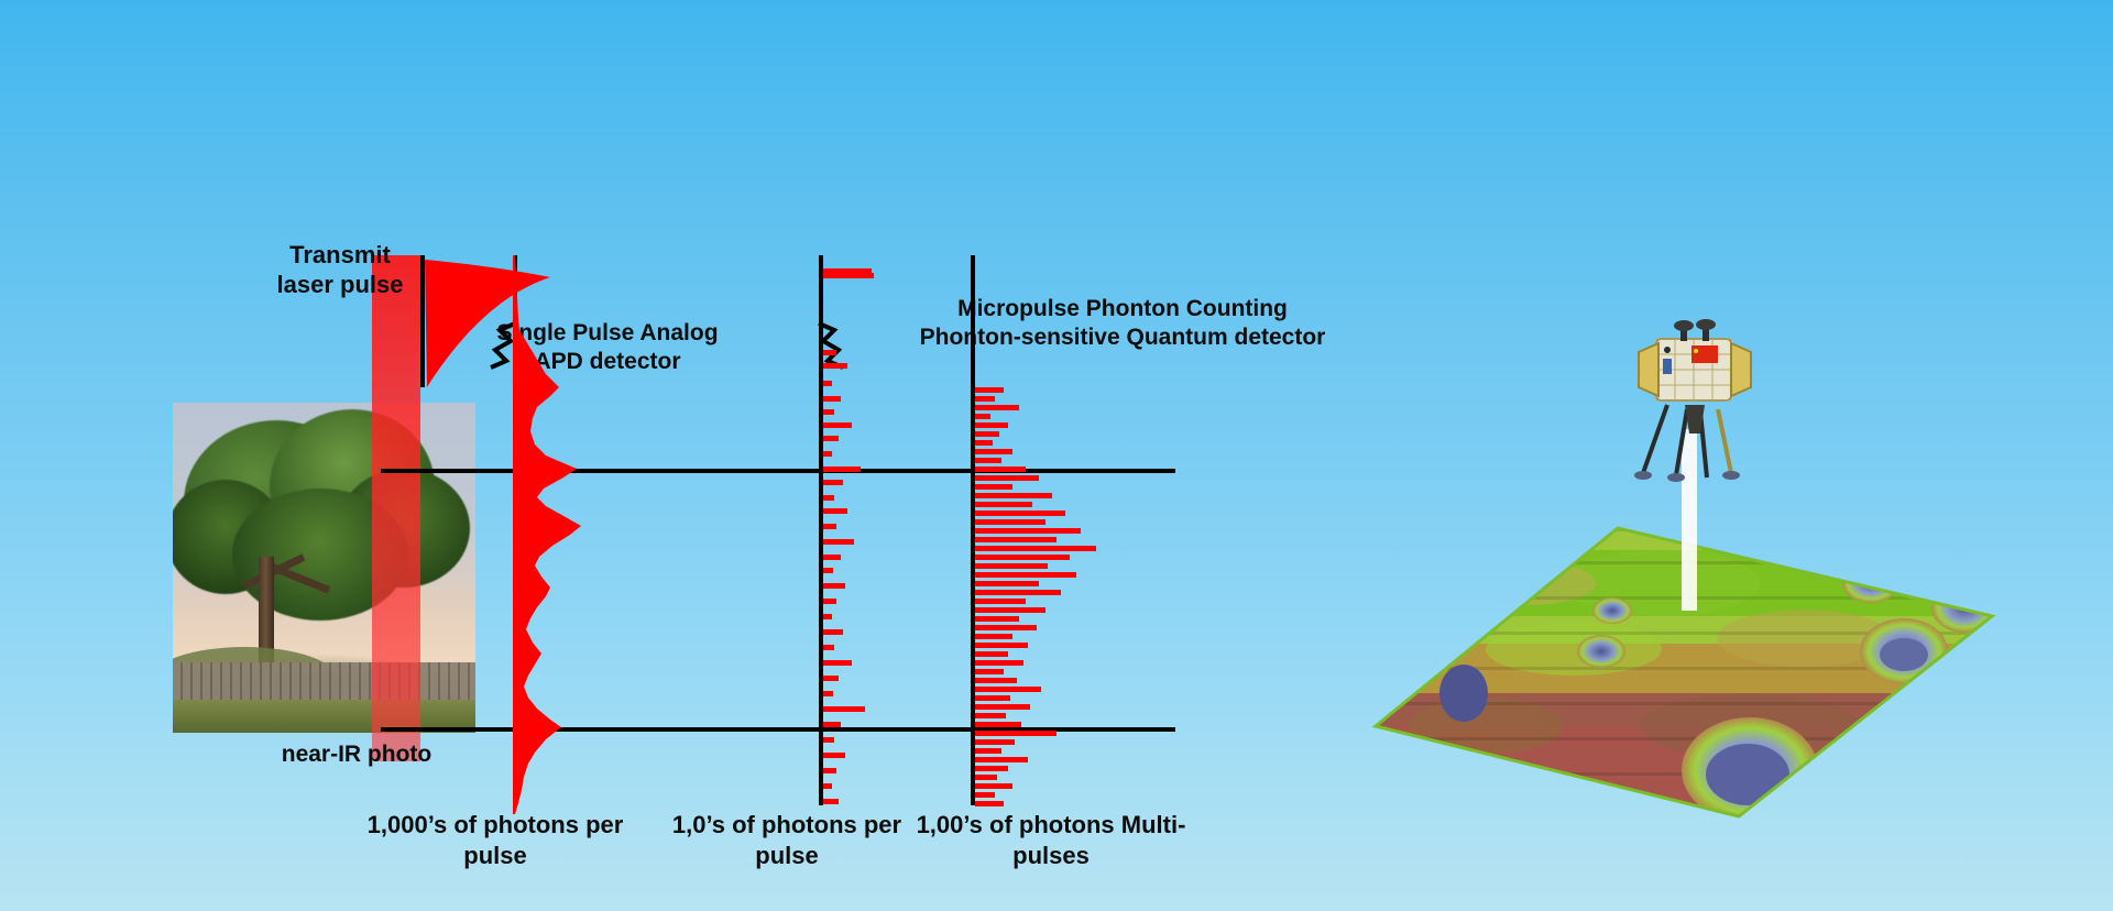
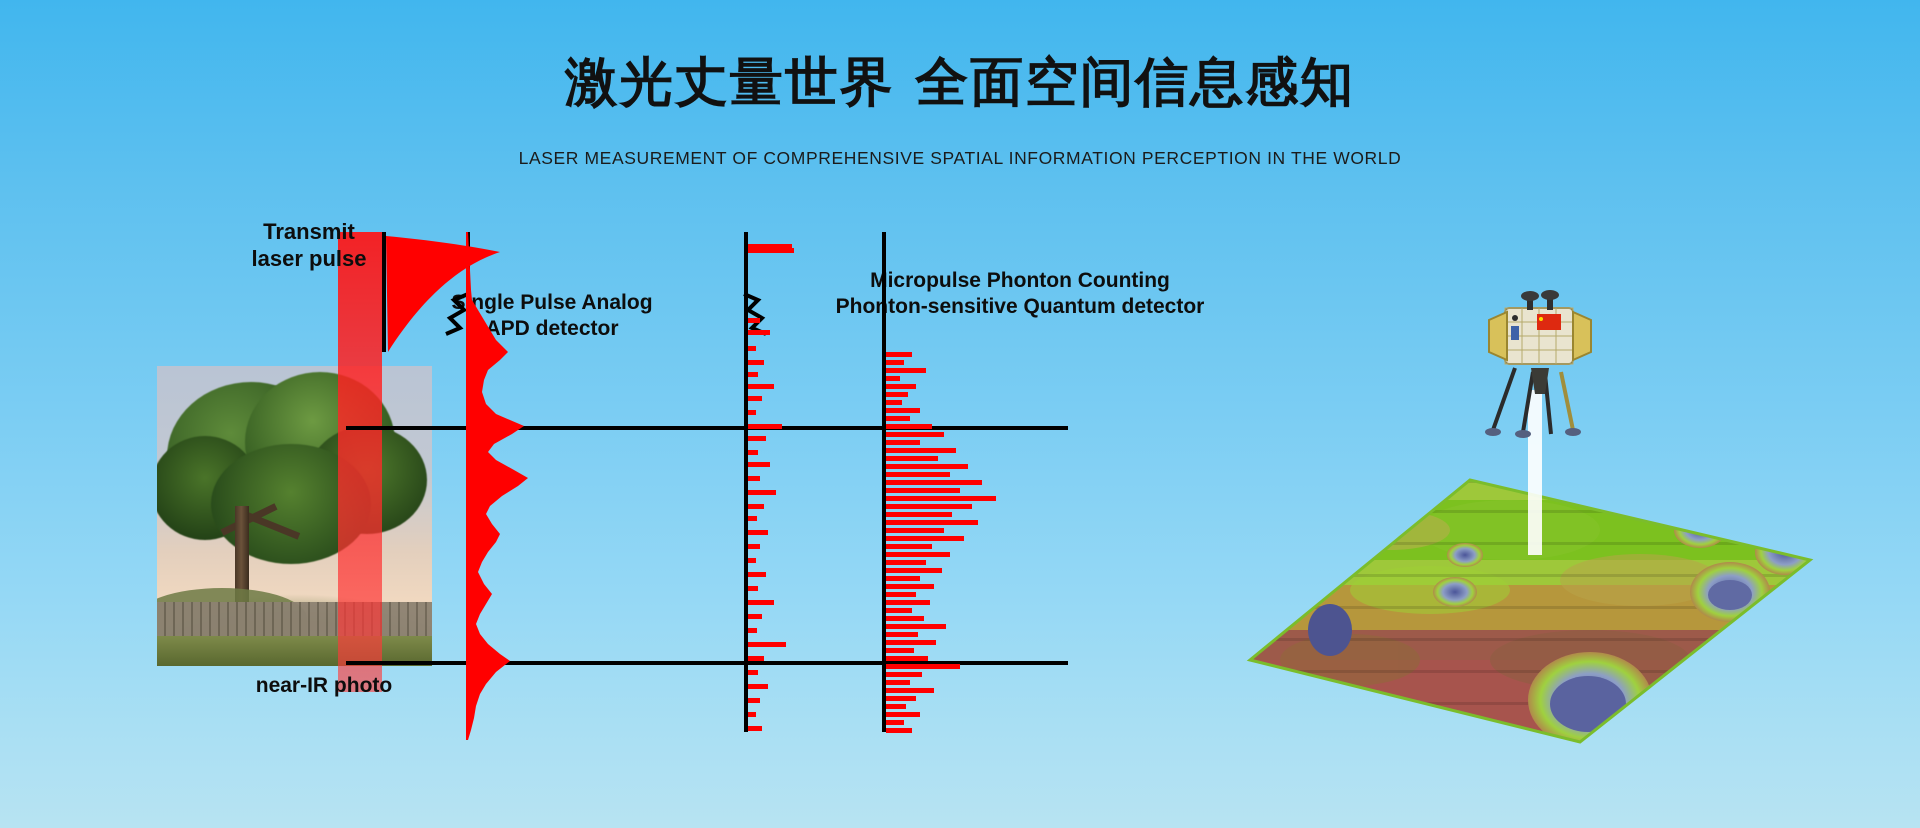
+ 激光丈量世界 全面空间信息感知
+ LASER MEASUREMENT OF COMPREHENSIVE SPATIAL INFORMATION PERCEPTION IN THE WORLD
  Transmit
  laser pulse
  near-IR photo
  ngle Pulse Analog
  APD detector
  Micropulse Phonton Counting
  Photon-sensitive Quantum detector
- 1,000’s of photons per pulse
- 1,0’s of photons per pulse
- 1,00’s of photons Multi-pulses
